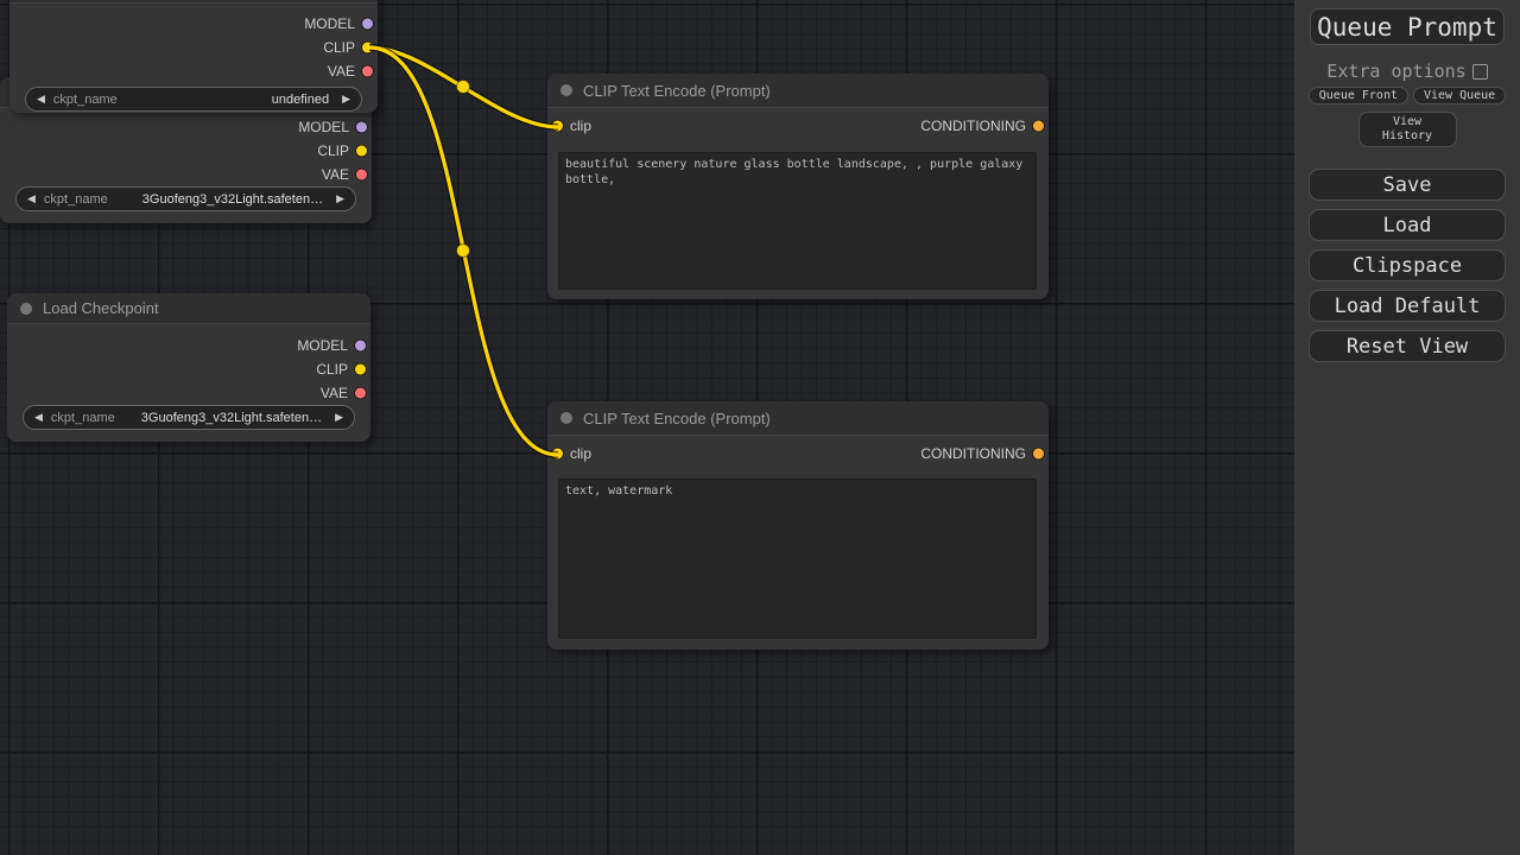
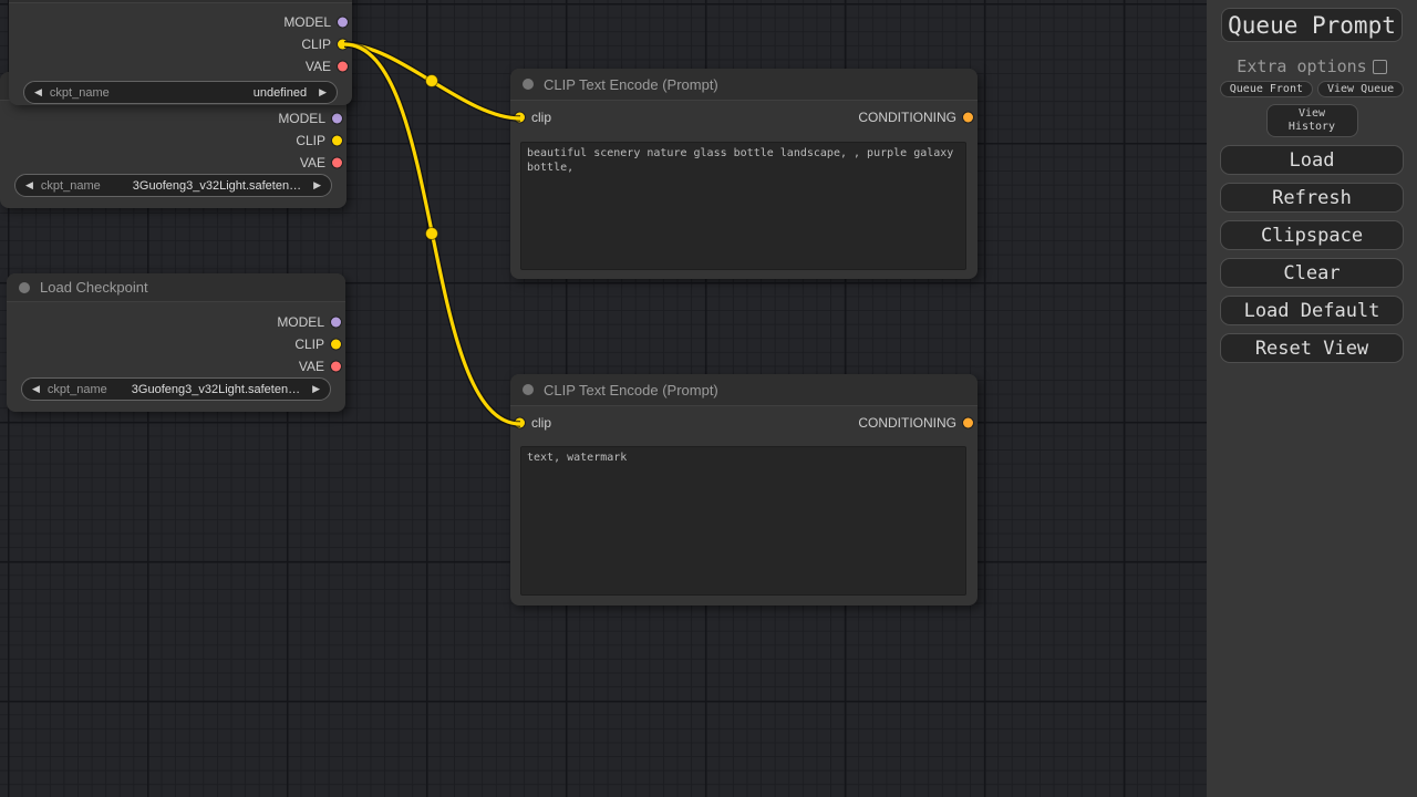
  MODEL
  CLIP
  VAE
  ◀
  ckpt_name
  3Guofeng3_v32Light.safeten…
  ▶
  MODEL
  CLIP
  VAE
  ◀
  ckpt_name
  undefined
  ▶
  Load Checkpoint
  MODEL
  CLIP
  VAE
  ◀
  ckpt_name
  3Guofeng3_v32Light.safeten…
  ▶
  CLIP Text Encode (Prompt)
  clip
  CONDITIONING
  CLIP Text Encode (Prompt)
  clip
  CONDITIONING
  text, watermark
  Queue Prompt
  Extra options
  Queue Front
  View Queue
  View History
- Save
  Load
+ Refresh
  Clipspace
+ Clear
  Load Default
  Reset View
